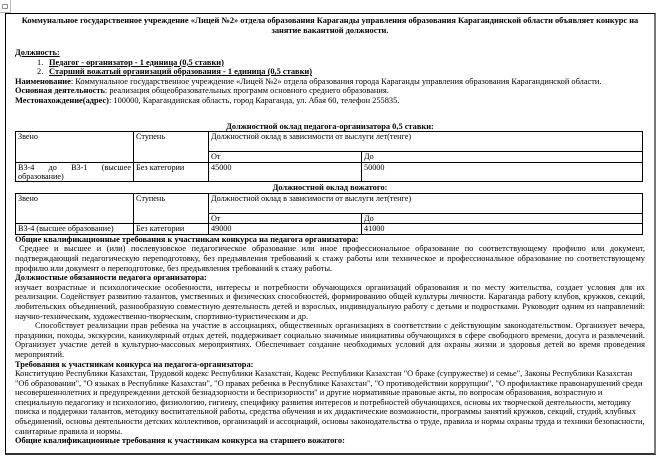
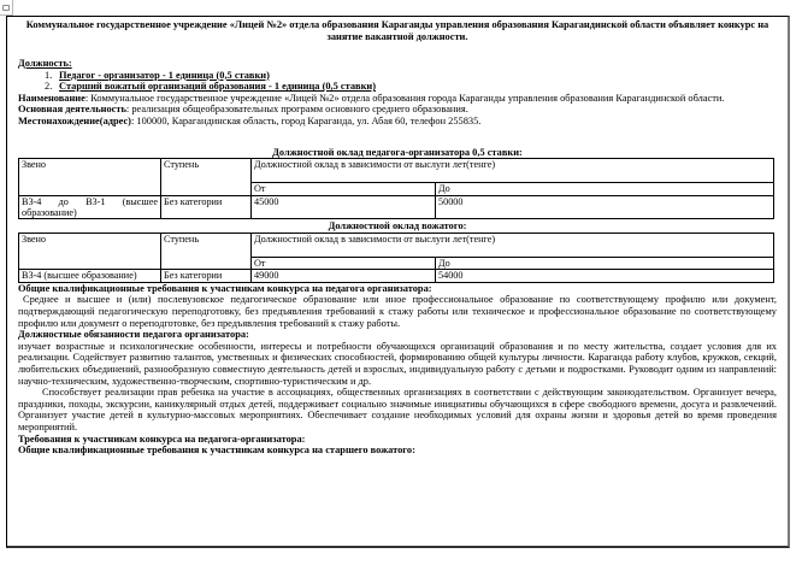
  Коммунальное государственное учреждение «Лицей №2» отдела образования Караганды управления образования Карагандинской области объявляет конкурс на занятие вакантной должности.
  Должность:
  1. Педагог - организатор - 1 единица (0,5 ставки)
  2. Старший вожатый организаций образования - 1 единица (0,5 ставки)
  Наименование: Коммунальное государственное учреждение «Лицей №2» отдела образования города Караганды управления образования Карагандинской области.
  Основная деятельность: реализация общеобразовательных программ основного среднего образования.
  Местонахождение(адрес): 100000, Карагандинская область, город Караганда, ул. Абая 60, телефон 255835.
  Должностной оклад педагога-организатора 0,5 ставки:
  Звено	Ступень	Должностной оклад в зависимости от выслуги лет(тенге)
  От	До
  В3-4 до В3-1 (высшее образование)	Без категории	45000	50000
  Должностной оклад вожатого:
  Звено	Ступень	Должностной оклад в зависимости от выслуги лет(тенге)
  От	До
- В3-4 (высшее образование)	Без категории	49000	41000
+ В3-4 (высшее образование)	Без категории	49000	54000
  Общие квалификационные требования к участникам конкурса на педагога организатора:
  Среднее и высшее и (или) послевузовское педагогическое образование или иное профессиональное образование по соответствующему профилю или документ, подтверждающий педагогическую переподготовку, без предъявления требований к стажу работы или техническое и профессиональное образование по соответствующему профилю или документ о переподготовке, без предъявления требований к стажу работы.
  Должностные обязанности педагога организатора:
  изучает возрастные и психологические особенности, интересы и потребности обучающихся организаций образования и по месту жительства, создает условия для их реализации. Содействует развитию талантов, умственных и физических способностей, формированию общей культуры личности. Караганда работу клубов, кружков, секций, любительских объединений, разнообразную совместную деятельность детей и взрослых, индивидуальную работу с детьми и подростками. Руководит одним из направлений: научно-техническим, художественно-творческим, спортивно-туристическим и др.
  Способствует реализации прав ребенка на участие в ассоциациях, общественных организациях в соответствии с действующим законодательством. Организует вечера, праздники, походы, экскурсии, каникулярный отдых детей, поддерживает социально значимые инициативы обучающихся в сфере свободного времени, досуга и развлечений. Организует участие детей в культурно-массовых мероприятиях. Обеспечивает создание необходимых условий для охраны жизни и здоровья детей во время проведения мероприятий.
  Требования к участникам конкурса на педагога-организатора:
- Конституцию Республики Казахстан, Трудовой кодекс Республики Казахстан, Кодекс Республики Казахстан "О браке (супружестве) и семье", Законы Республики Казахстан "Об образовании", "О языках в Республике Казахстан", "О правах ребенка в Республике Казахстан", "О противодействии коррупции", "О профилактике правонарушений среди несовершеннолетних и предупреждении детской безнадзорности и беспризорности" и другие нормативные правовые акты, по вопросам образования, возрастную и специальную педагогику и психологию, физиологию, гигиену, специфику развития интересов и потребностей обучающихся, основы их творческой деятельности, методику поиска и поддержки талантов, методику воспитательной работы, средства обучения и их дидактические возможности, программы занятий кружков, секций, студий, клубных объединений, основы деятельности детских коллективов, организаций и ассоциаций, основы законодательства о труде, правила и нормы охраны труда и техники безопасности, санитарные правила и нормы.
  Общие квалификационные требования к участникам конкурса на старшего вожатого:
